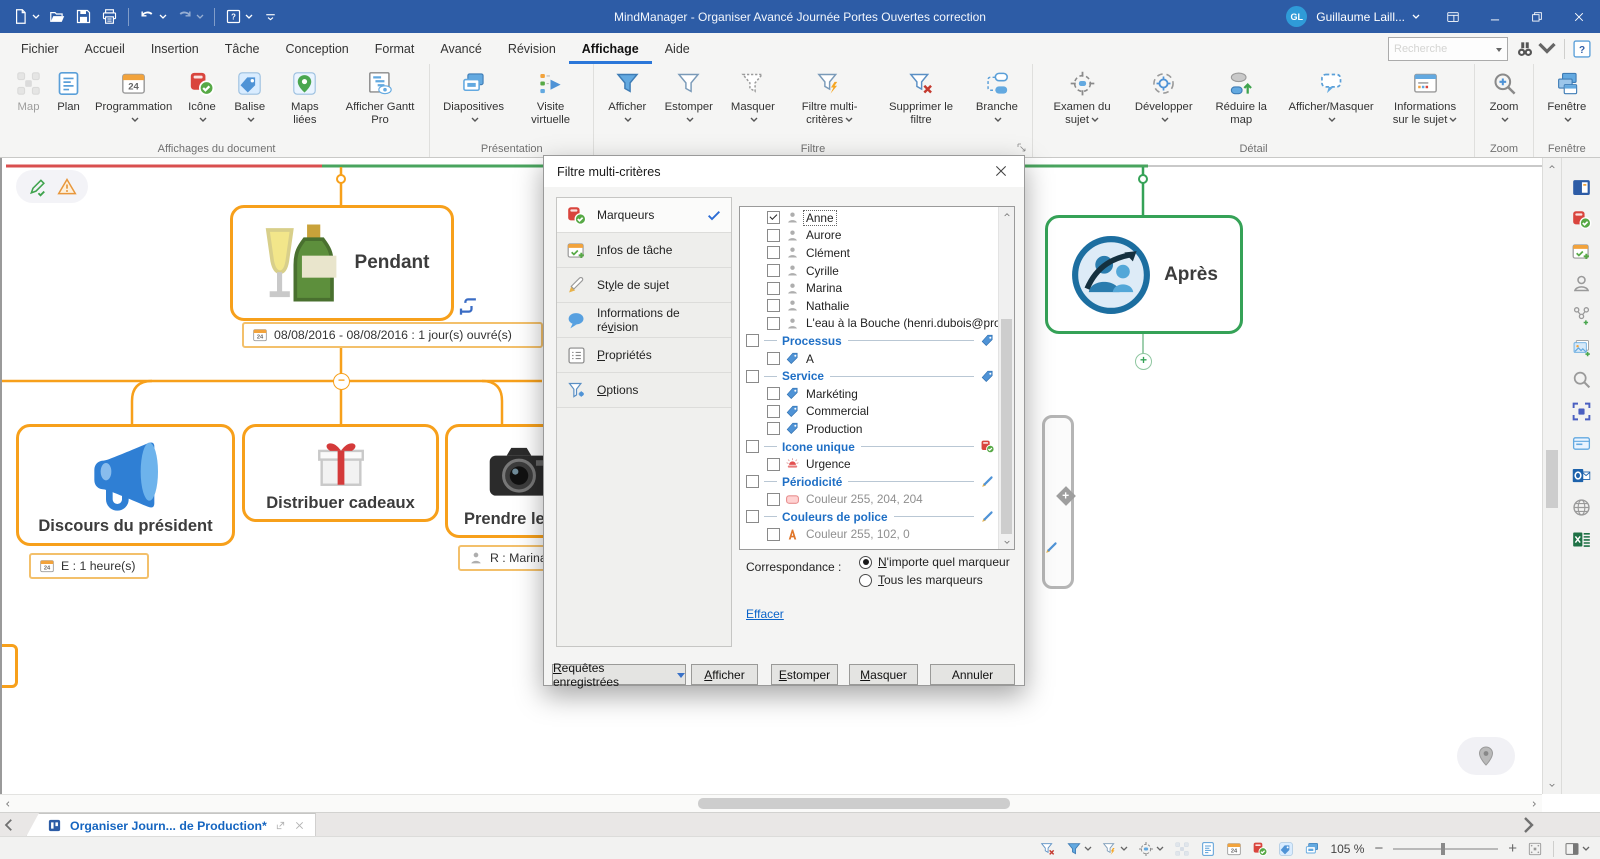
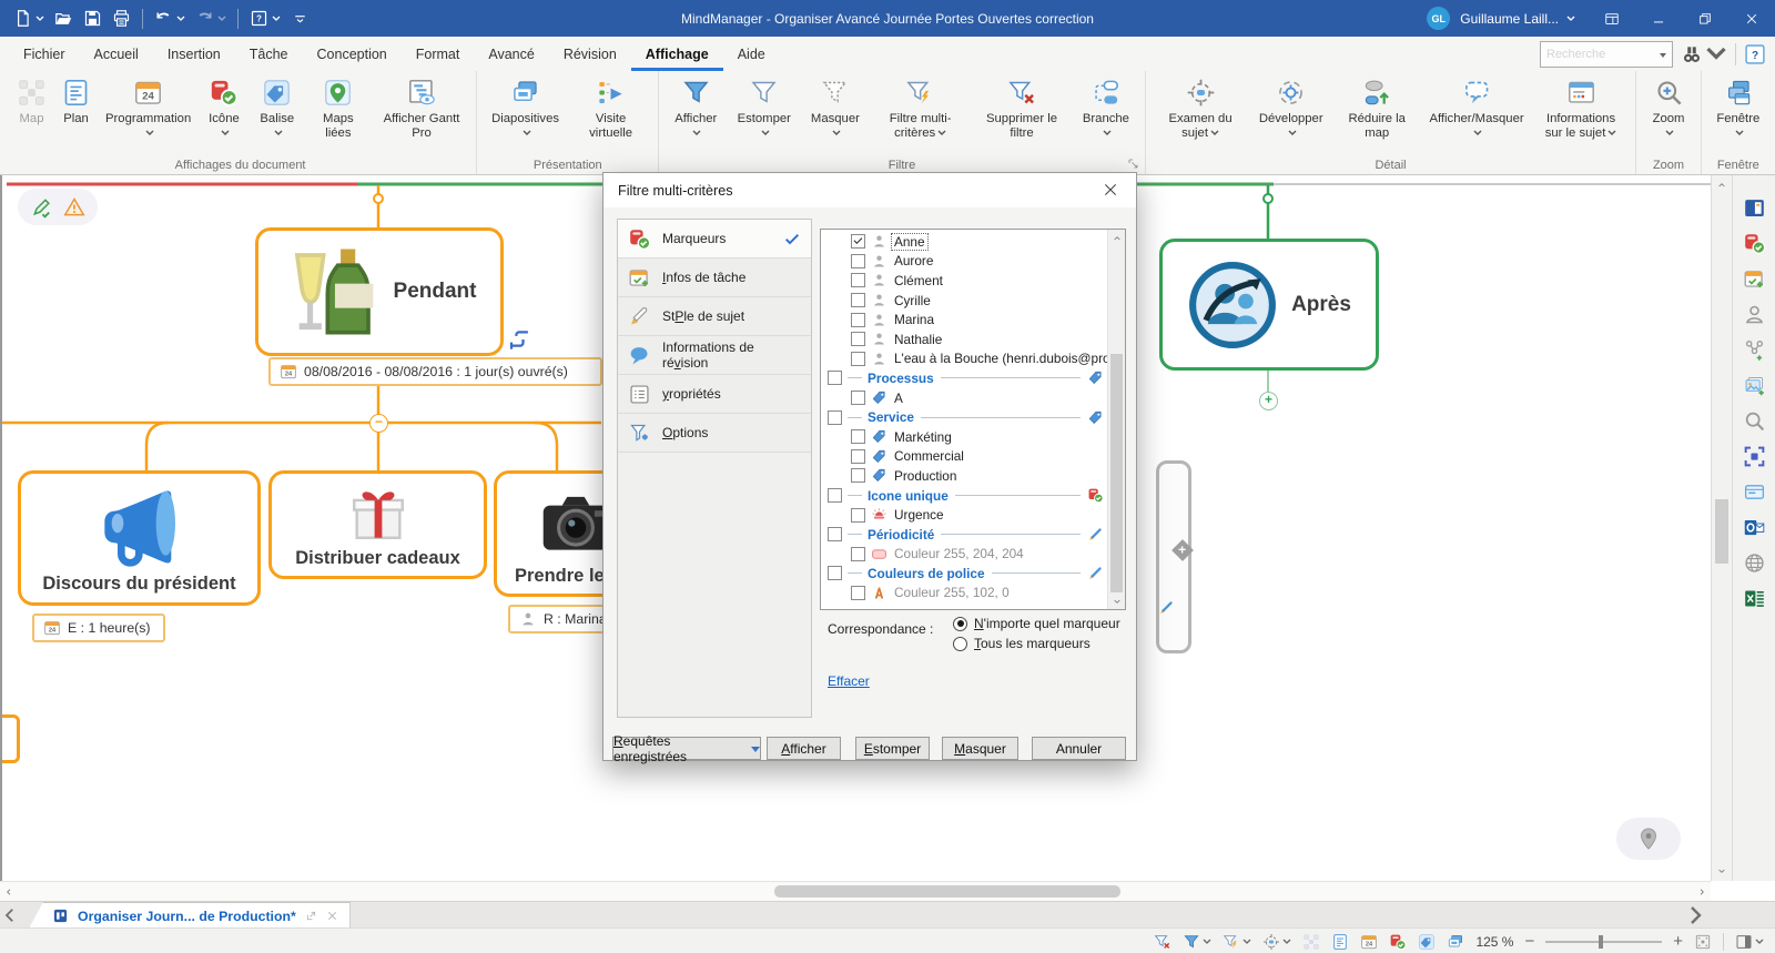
  ?
  MindManager - Organiser Avancé Journée Portes Ouvertes correction
  GL
  Guillaume Laill...
  Fichier
  Accueil
  Insertion
  Tâche
  Conception
  Format
  Avancé
  Révision
  Affichage
  Aide
  Recherche
  ?
  Map
  Plan
  24
  Programmation
  Icône
  Balise
  Maps liées
  Afficher Gantt Pro
  Affichages du document
  Diapositives
  Visite virtuelle
  Présentation
  Afficher
  Estomper
  Masquer
  Filtre multi-critères
  Supprimer le filtre
  Branche
  Filtre
  Examen du sujet
  Développer
  Réduire la map
  Afficher/Masquer
  Informations sur le sujet
  Détail
  Zoom
  Zoom
  Fenêtre
  Fenêtre
  Pendant
  08/08/2016 - 08/08/2016 : 1 jour(s) ouvré(s)
  −
  Discours du président
  E : 1 heure(s)
  Distribuer cadeaux
  Prendre le
  R : Marin
  Après
  +
  Organiser Journ... de Production*
- 105 %
+ 125 %
  −
  +
  Filtre multi-critères
  Marqueurs
  Infos de tâche
- Style de sujet
+ StPle de sujet
  Informations de révision
- Propriétés
+ yropriétés
  Options
  Anne
  Aurore
  Clément
  Cyrille
  Marina
  Nathalie
  L'eau à la Bouche (henri.dubois@pr
  Processus
  A
  Service
  Markéting
  Commercial
  Production
  Icone unique
  Urgence
  Périodicité
  Couleur 255, 204, 204
  Couleurs de police
  Couleur 255, 102, 0
  Correspondance :
  N'importe quel marqueur
  Tous les marqueurs
  Effacer
  Requêtes enregistrées
  Afficher
  Estomper
  Masquer
  Annuler
